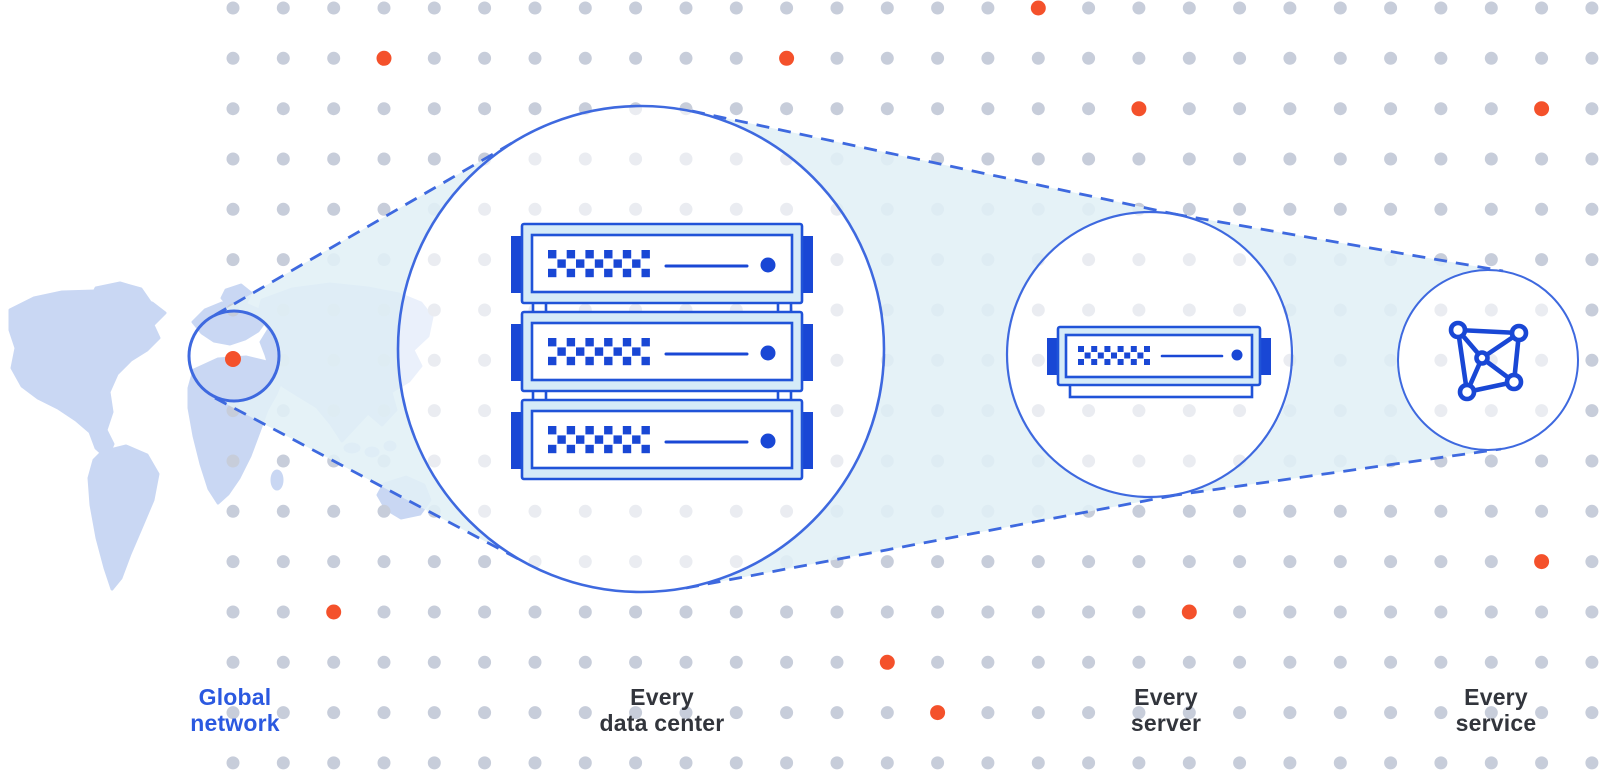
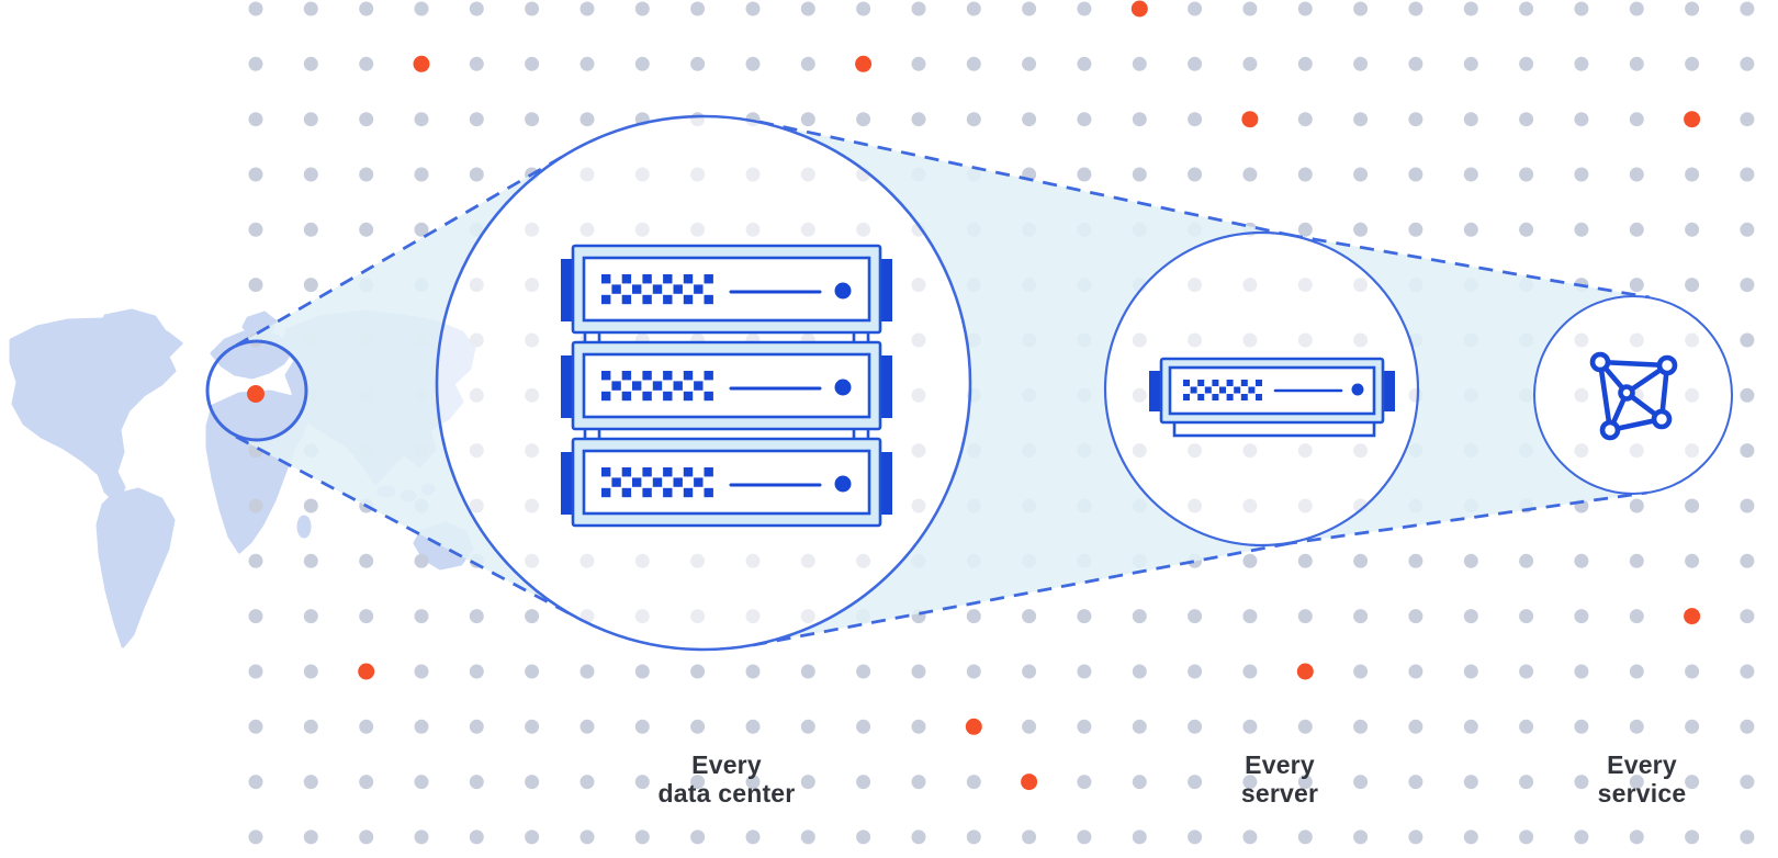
- Global
- network
  Every
  data center
  Every
  server
  Every
  service
